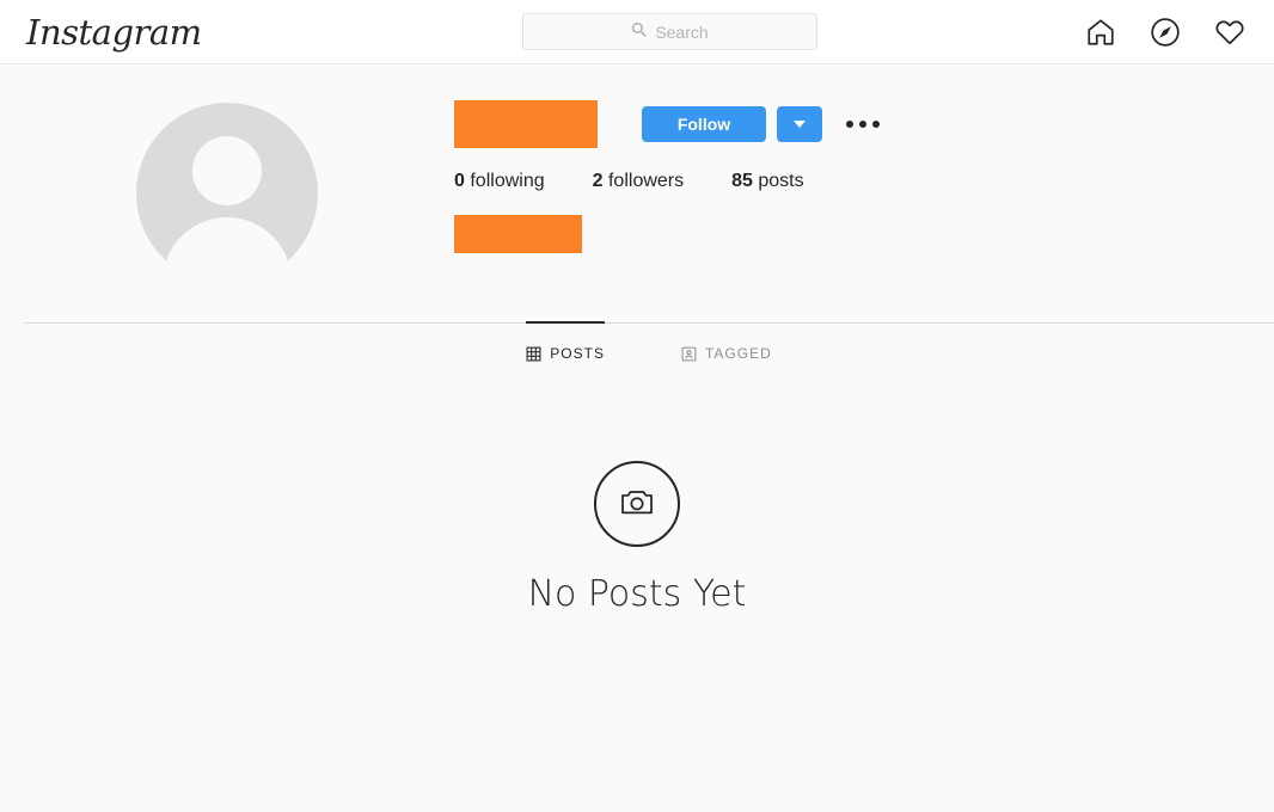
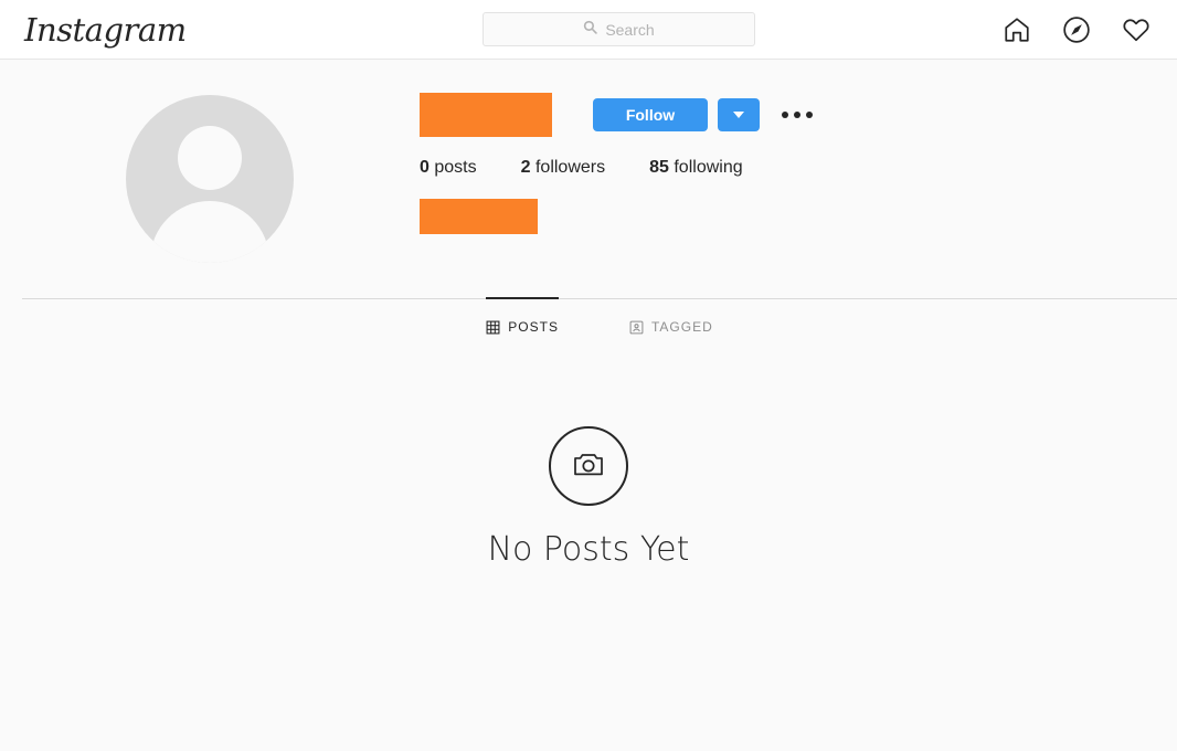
  Instagram
  Search
  Follow
- 0 following
+ 0 posts
  2 followers
- 85 posts
+ 85 following
  POSTS
  TAGGED
  No Posts Yet
